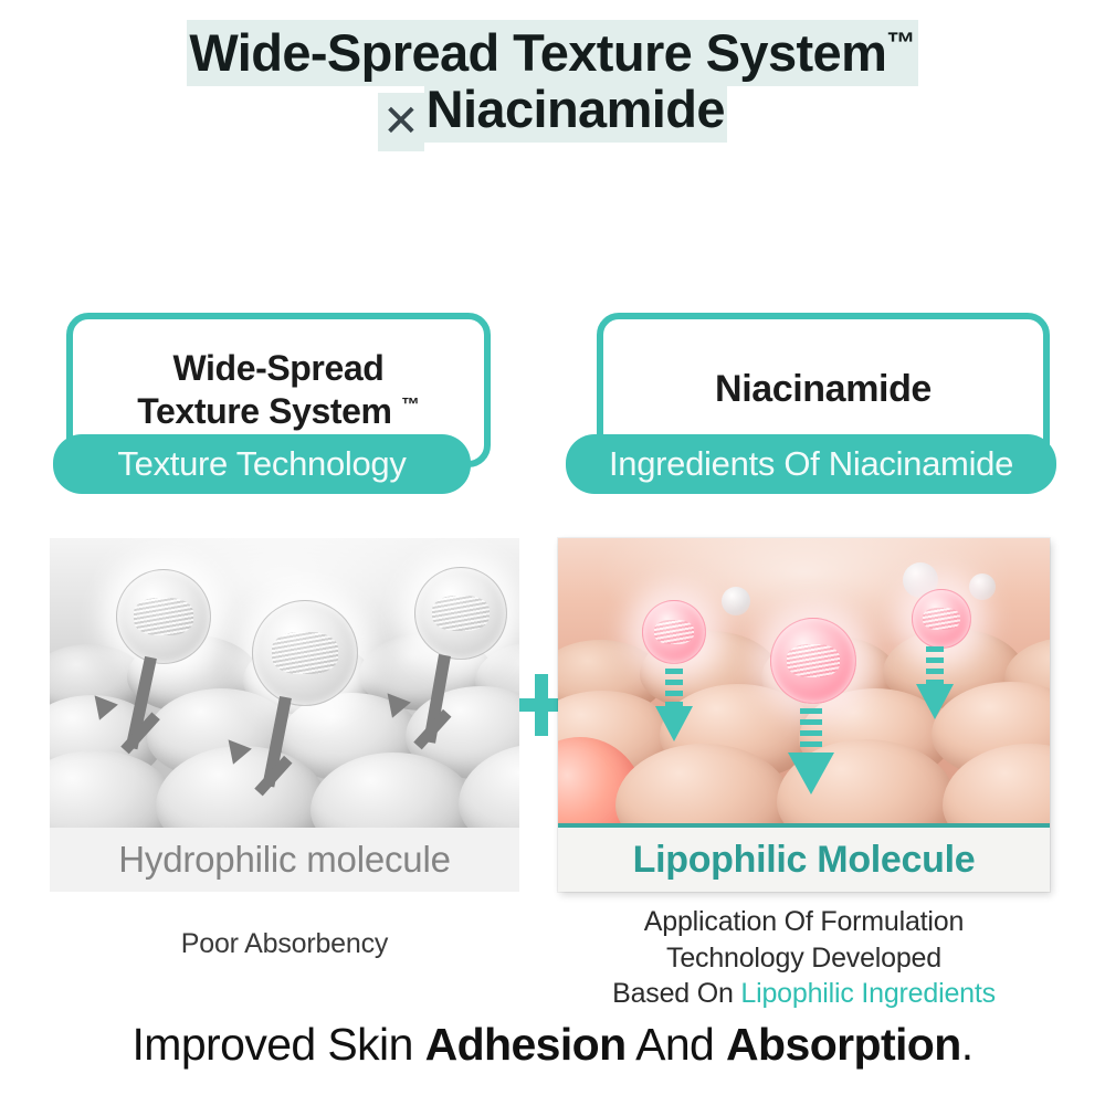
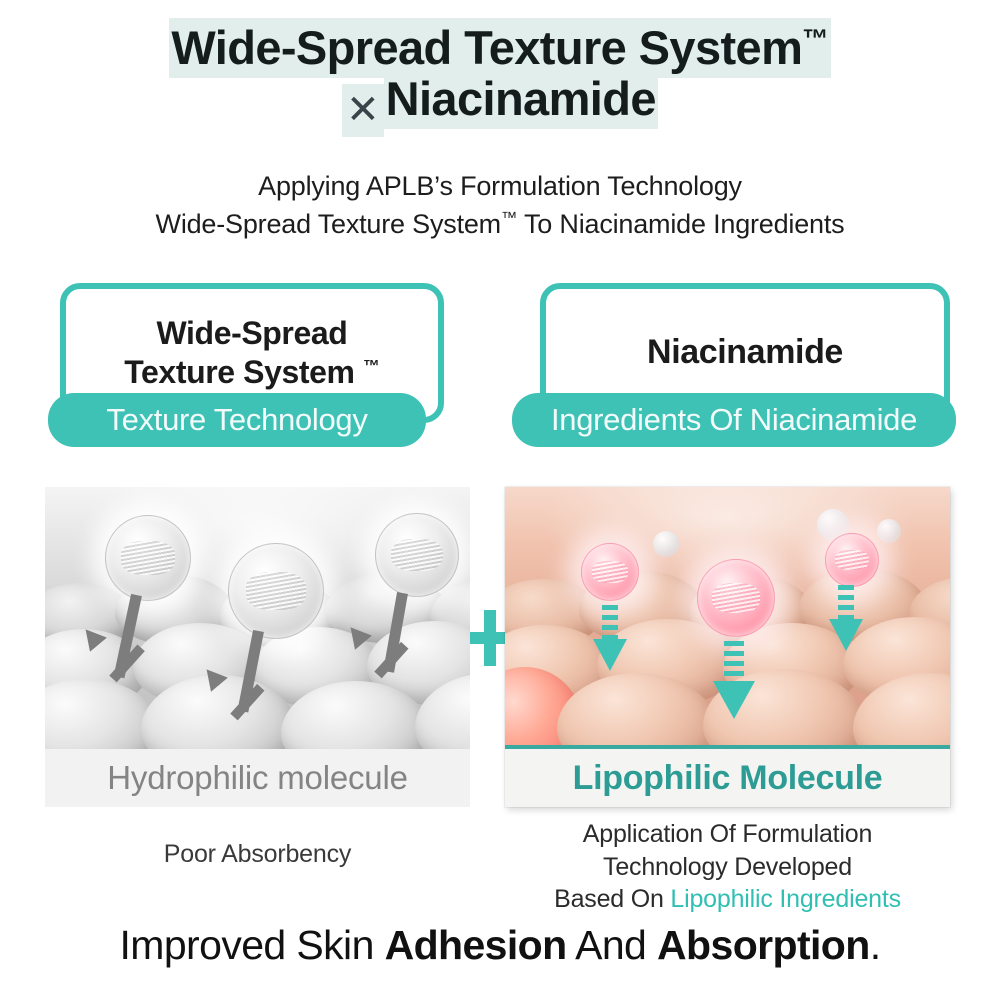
  Wide-Spread Texture System™
  ✕ Niacinamide
+ Applying APLB’s Formulation Technology
+ Wide-Spread Texture System™ To Niacinamide Ingredients
  Wide-Spread
  Texture System ™
  Texture Technology
  Niacinamide
  Ingredients Of Niacinamide
  Hydrophilic molecule
  Lipophilic Molecule
  Poor Absorbency
  Application Of Formulation
  Technology Developed
  Based On Lipophilic Ingredients
  Improved Skin Adhesion And Absorption.
